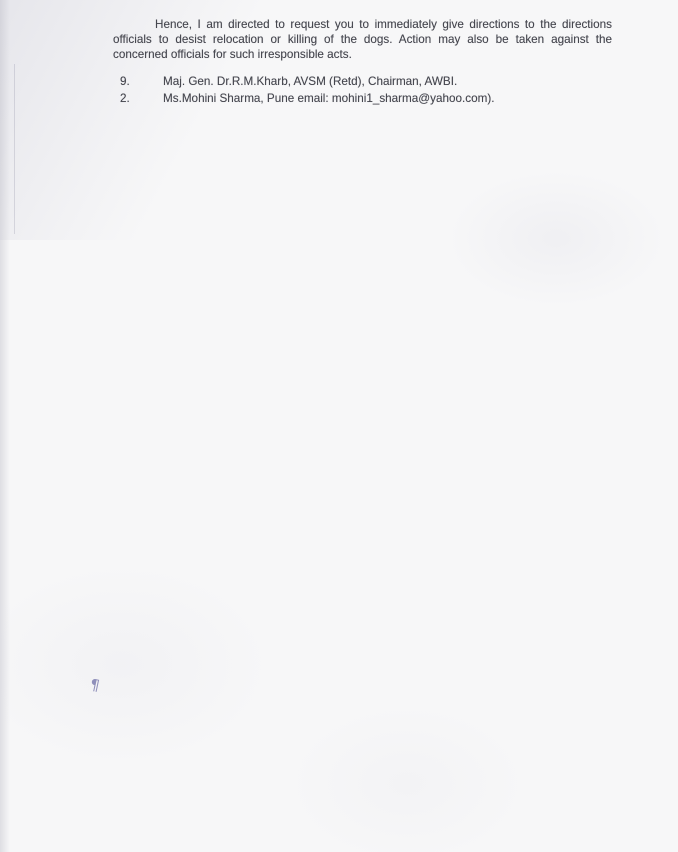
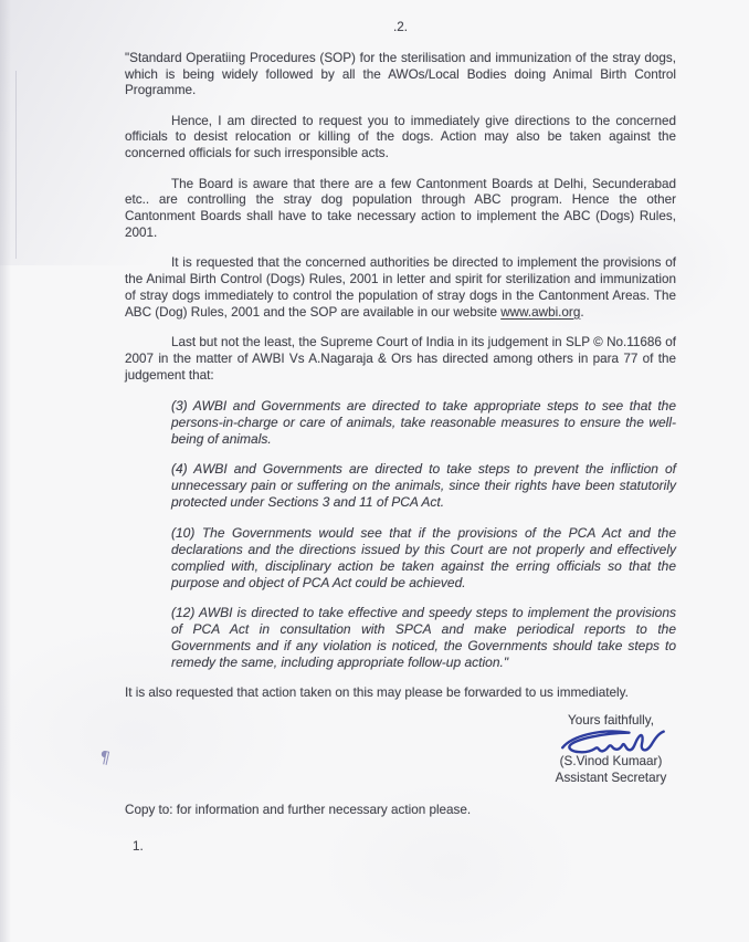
+ .2.
+ "Standard Operatiing Procedures (SOP) for the sterilisation and immunization of the stray dogs, which is being widely followed by all the AWOs/Local Bodies doing Animal Birth Control Programme.
- Hence, I am directed to request you to immediately give directions to the directions officials to desist relocation or killing of the dogs. Action may also be taken against the concerned officials for such irresponsible acts.
+ Hence, I am directed to request you to immediately give directions to the concerned officials to desist relocation or killing of the dogs. Action may also be taken against the concerned officials for such irresponsible acts.
+ The Board is aware that there are a few Cantonment Boards at Delhi, Secunderabad etc.. are controlling the stray dog population through ABC program. Hence the other Cantonment Boards shall have to take necessary action to implement the ABC (Dogs) Rules, 2001.
+ It is requested that the concerned authorities be directed to implement the provisions of the Animal Birth Control (Dogs) Rules, 2001 in letter and spirit for sterilization and immunization of stray dogs immediately to control the population of stray dogs in the Cantonment Areas. The ABC (Dog) Rules, 2001 and the SOP are available in our website www.awbi.org.
+ Last but not the least, the Supreme Court of India in its judgement in SLP © No.11686 of 2007 in the matter of AWBI Vs A.Nagaraja & Ors has directed among others in para 77 of the judgement that:
+ (3) AWBI and Governments are directed to take appropriate steps to see that the persons-in-charge or care of animals, take reasonable measures to ensure the well-being of animals.
+ (4) AWBI and Governments are directed to take steps to prevent the infliction of unnecessary pain or suffering on the animals, since their rights have been statutorily protected under Sections 3 and 11 of PCA Act.
+ (10) The Governments would see that if the provisions of the PCA Act and the declarations and the directions issued by this Court are not properly and effectively complied with, disciplinary action be taken against the erring officials so that the purpose and object of PCA Act could be achieved.
+ (12) AWBI is directed to take effective and speedy steps to implement the provisions of PCA Act in consultation with SPCA and make periodical reports to the Governments and if any violation is noticed, the Governments should take steps to remedy the same, including appropriate follow-up action."
+ It is also requested that action taken on this may please be forwarded to us immediately.
+ Yours faithfully,
+ (S.Vinod Kumaar)
+ Assistant Secretary
+ Copy to: for information and further necessary action please.
- 9.
+ 1.
- Maj. Gen. Dr.R.M.Kharb, AVSM (Retd), Chairman, AWBI.
- 2.
- Ms.Mohini Sharma, Pune email: mohini1_sharma@yahoo.com).
